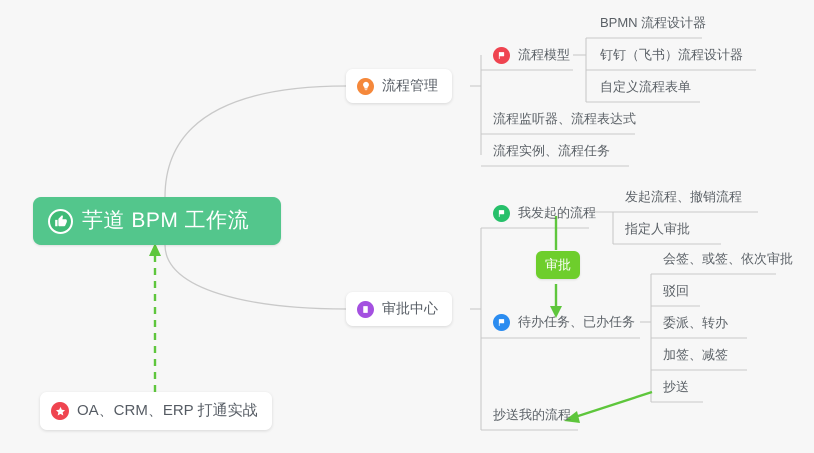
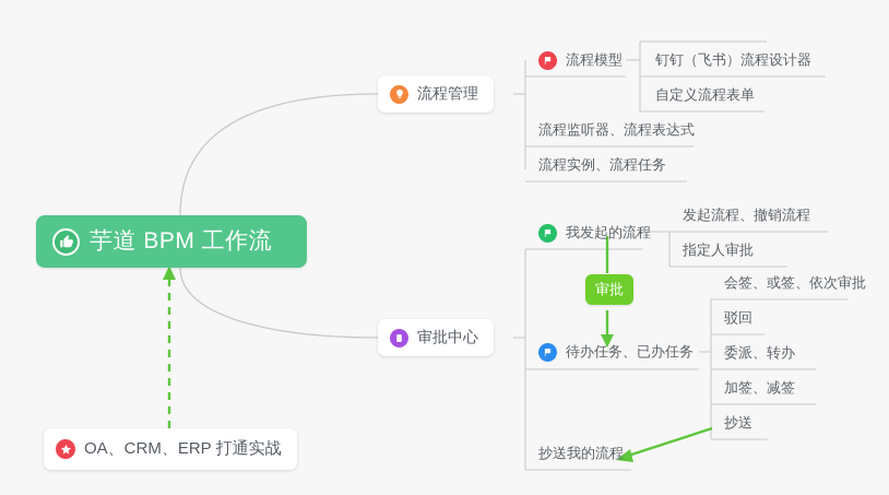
  芋道 BPM 工作流
  流程管理
  流程模型
- BPMN 流程设计器
  钉钉（飞书）流程设计器
  自定义流程表单
  流程监听器、流程表达式
  流程实例、流程任务
  审批中心
  我发起的流程
  发起流程、撤销流程
  指定人审批
  审批
  待办任务、已办任务
  会签、或签、依次审批
  驳回
  委派、转办
  加签、减签
  抄送
  抄送我的流程
  OA、CRM、ERP 打通实战
